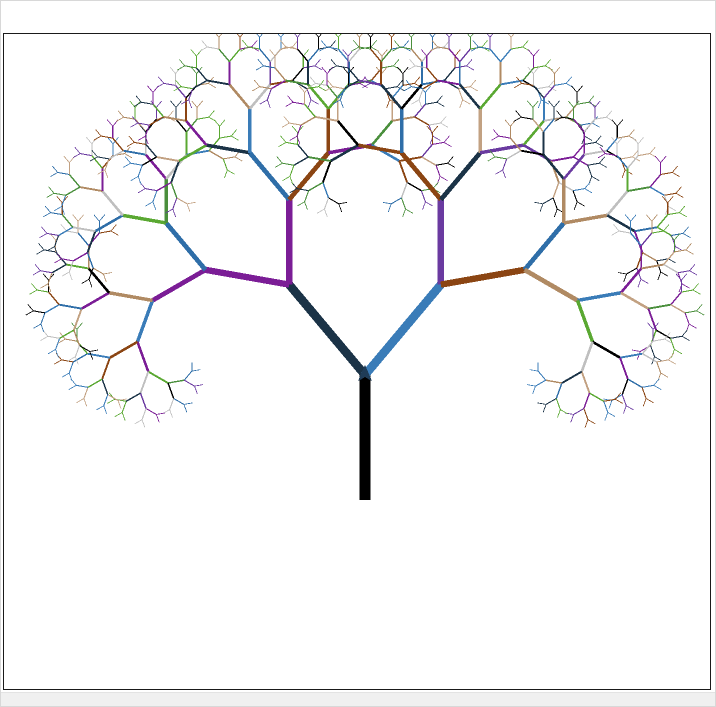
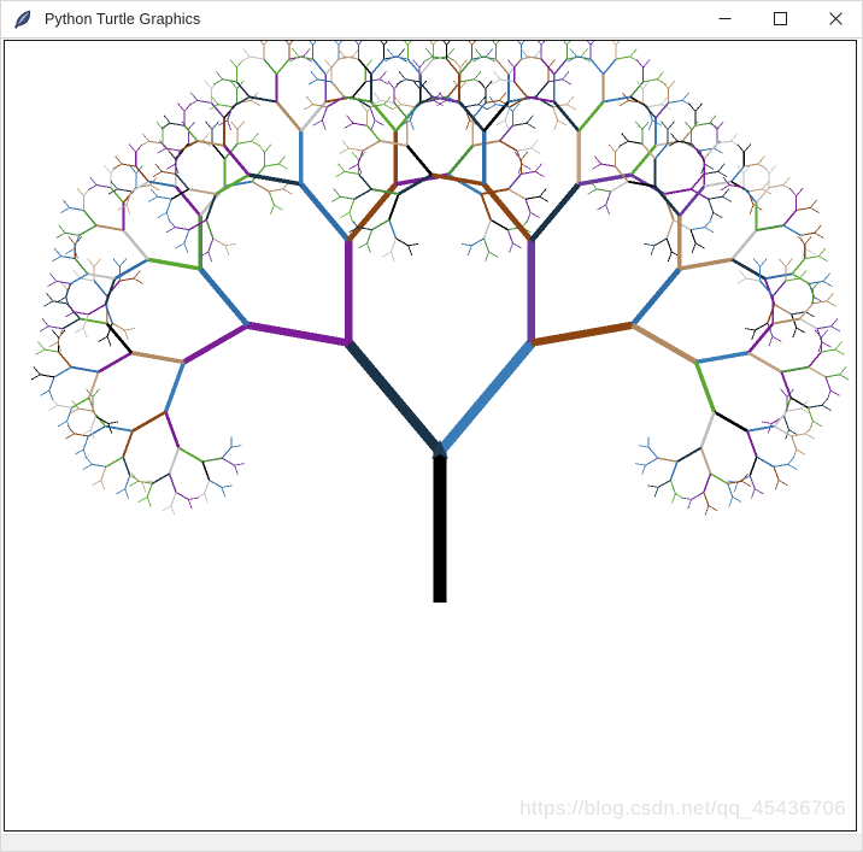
+ Python Turtle Graphics
+ https://blog.csdn.net/qq_45436706
